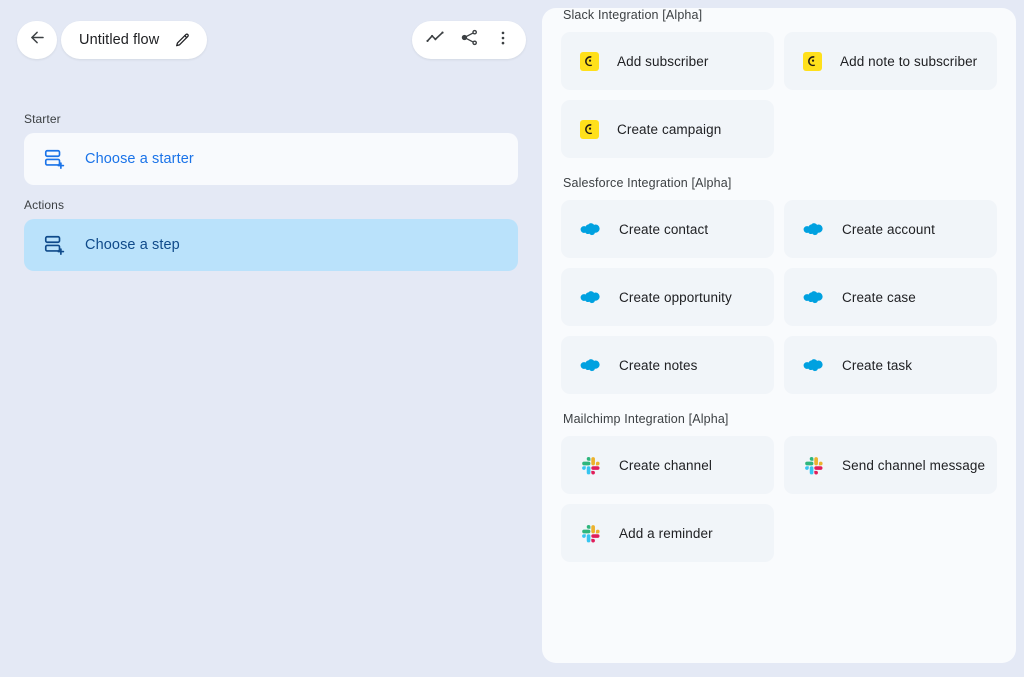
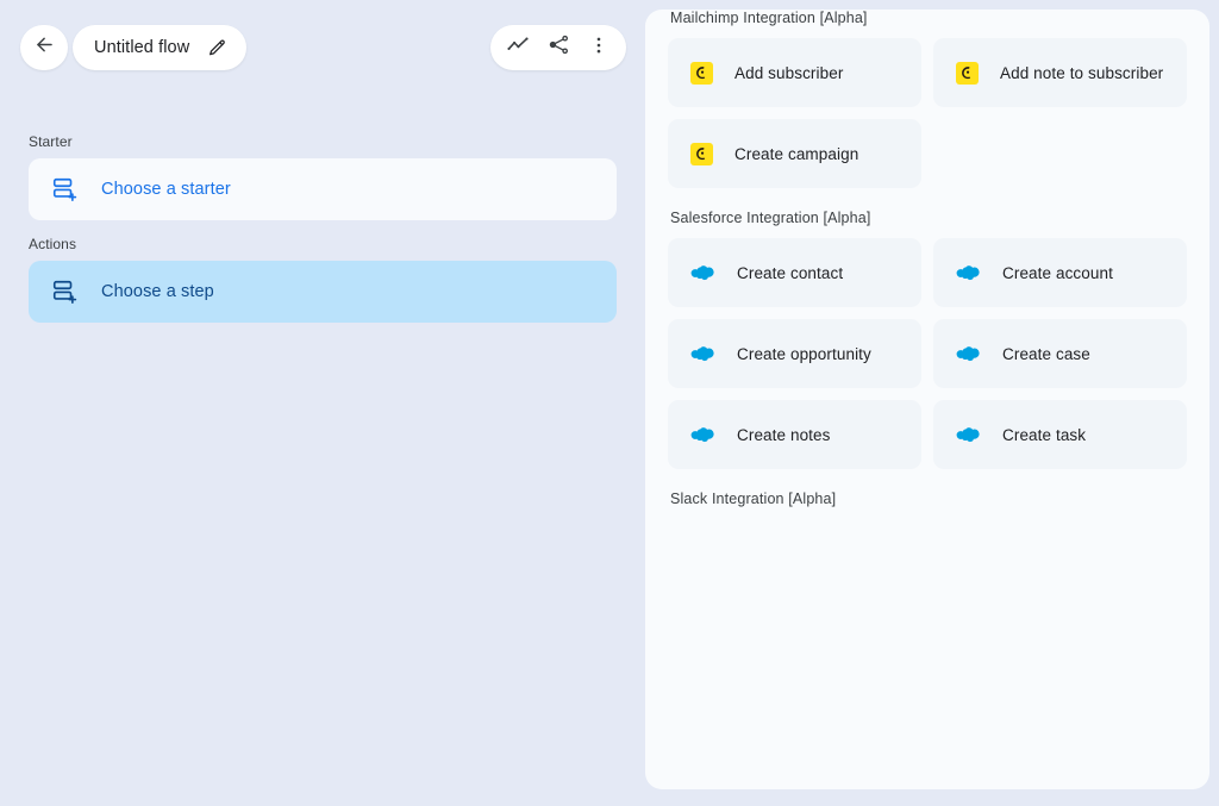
  Untitled flow
  Starter
  Choose a starter
  Actions
  Choose a step
- Slack Integration [Alpha]
+ Mailchimp Integration [Alpha]
  Add subscriber
  Add note to subscriber
  Create campaign
  Salesforce Integration [Alpha]
  Create contact
  Create account
  Create opportunity
  Create case
  Create notes
  Create task
- Mailchimp Integration [Alpha]
+ Slack Integration [Alpha]
- Create channel
- Send channel message
- Add a reminder
